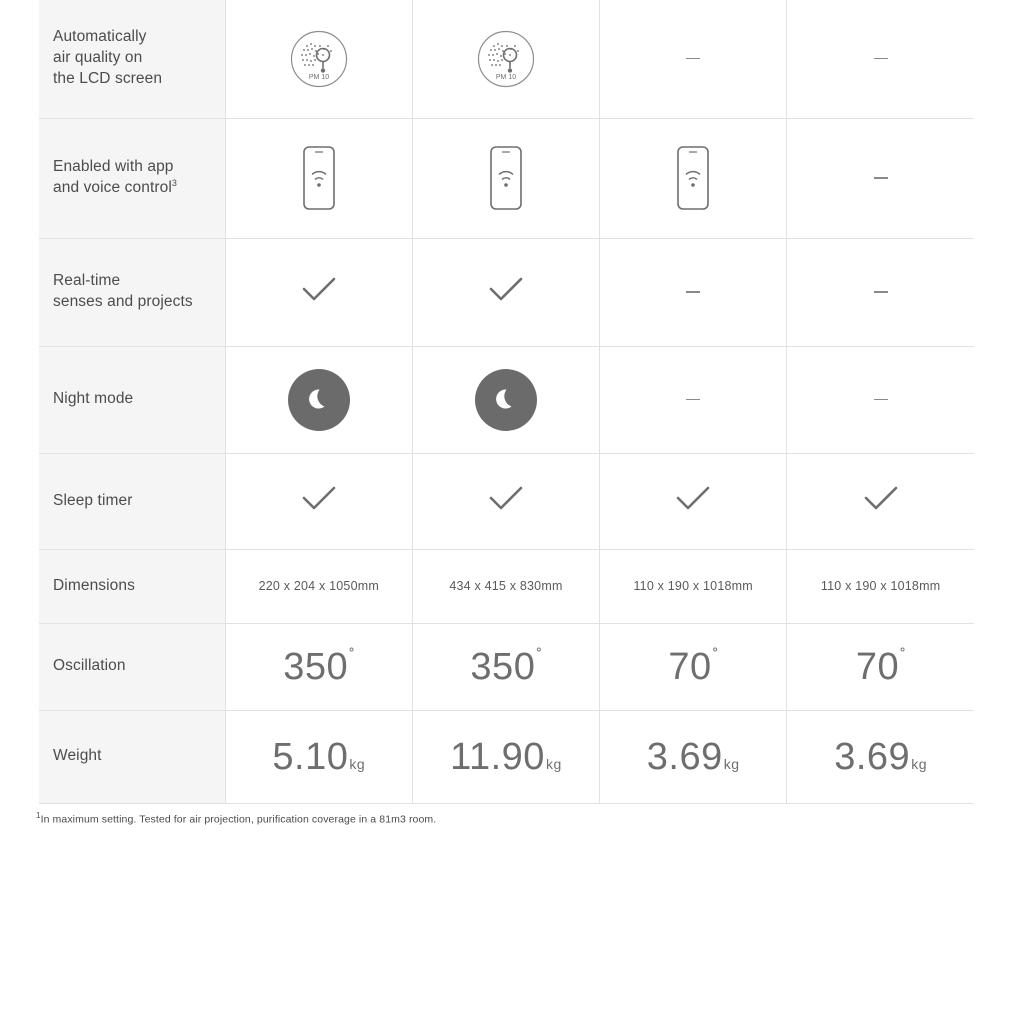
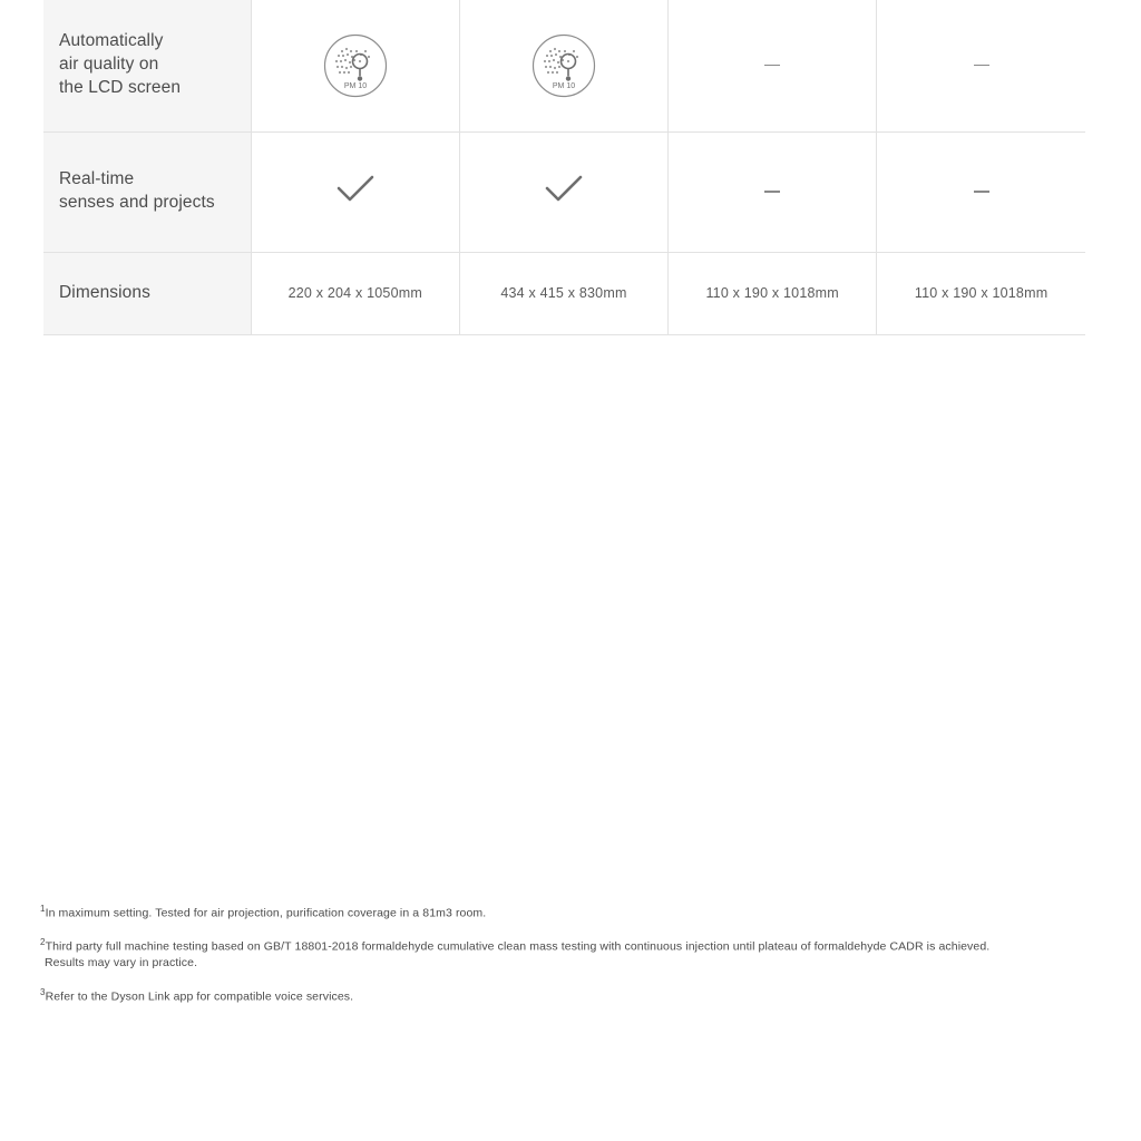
  Automatically air quality on the LCD screen
- Enabled with app and voice control3
  Real-time senses and projects
- Night mode
- Sleep timer
  Dimensions	220 x 204 x 1050mm	434 x 415 x 830mm	110 x 190 x 1018mm	110 x 190 x 1018mm
- Oscillation	350˚	350˚	70˚	70˚
- Weight	5.10kg	11.90kg	3.69kg	3.69kg
  1In maximum setting. Tested for air projection, purification coverage in a 81m3 room.
+ 2Third party full machine testing based on GB/T 18801-2018 formaldehyde cumulative clean mass testing with continuous injection until plateau of formaldehyde CADR is achieved.
+ Results may vary in practice.
+ 3Refer to the Dyson Link app for compatible voice services.
